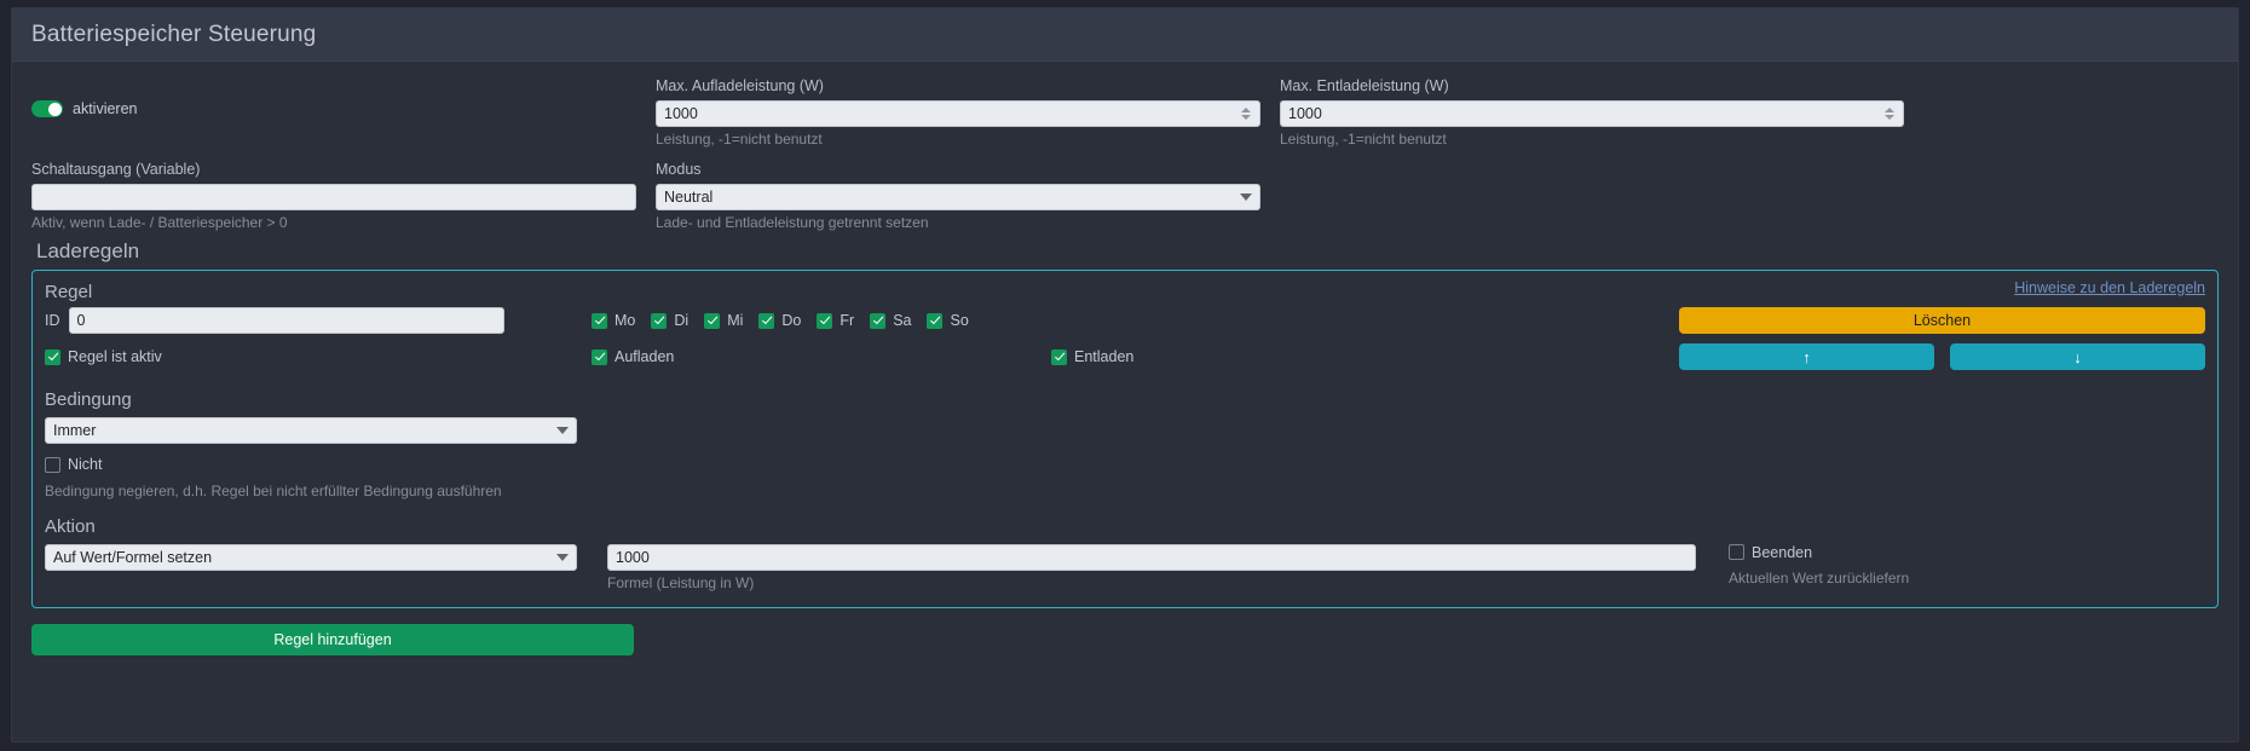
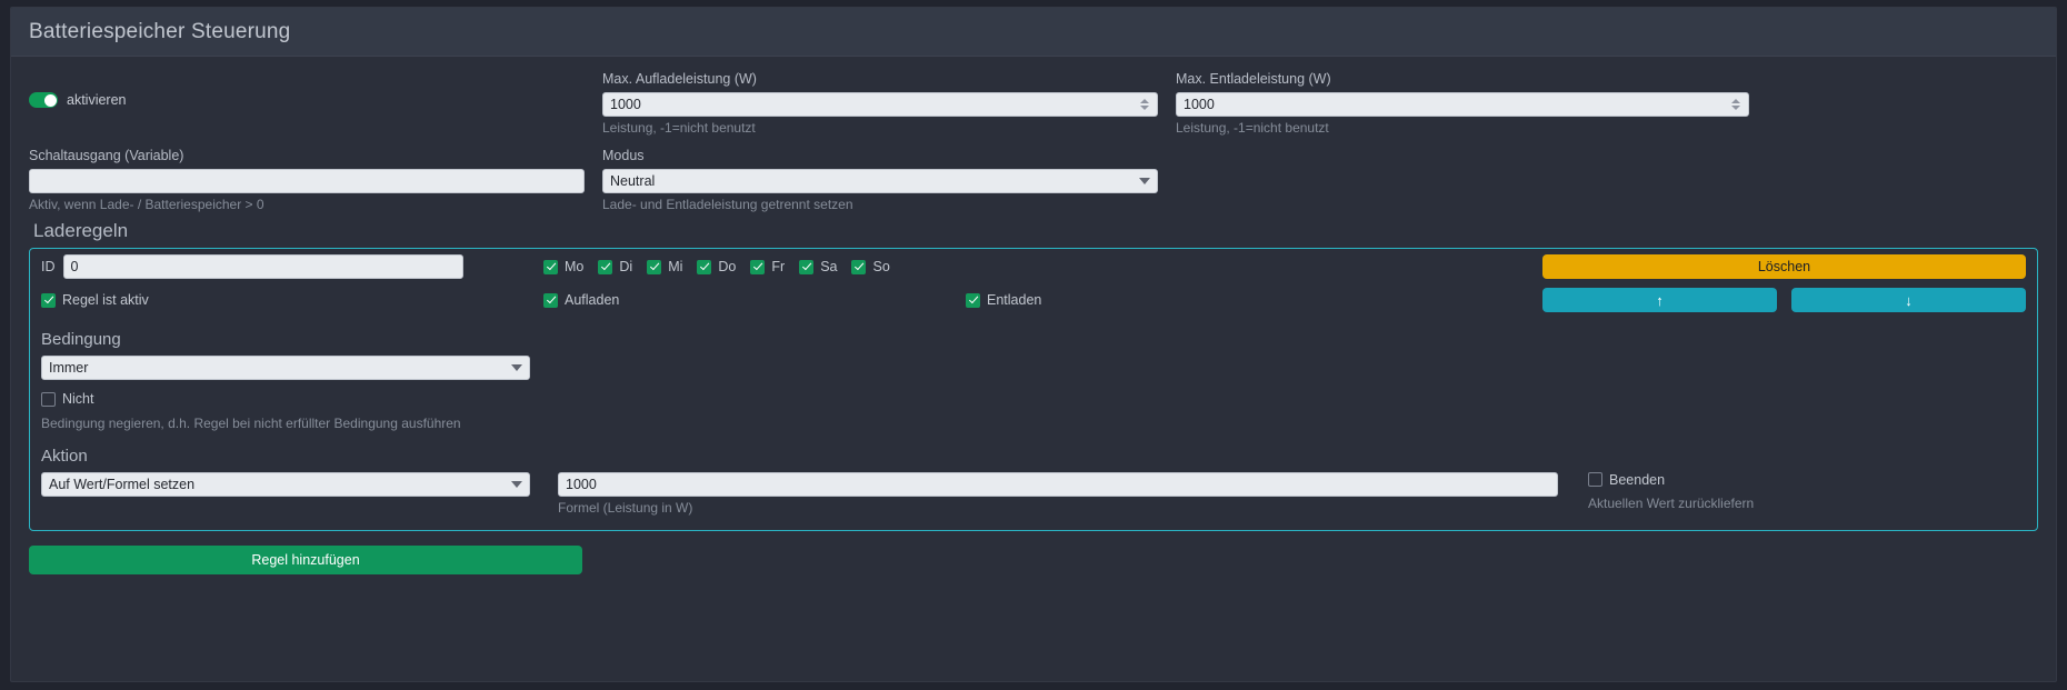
  Batteriespeicher Steuerung
  aktivieren
  Max. Aufladeleistung (W)
  1000
  Leistung, -1=nicht benutzt
  Max. Entladeleistung (W)
  1000
  Leistung, -1=nicht benutzt
  Schaltausgang (Variable)
  Aktiv, wenn Lade- / Batteriespeicher > 0
  Modus
  Neutral
  Lade- und Entladeleistung getrennt setzen
  Laderegeln
- Regel
- Hinweise zu den Laderegeln
  ID
  0
  Mo
  Di
  Mi
  Do
  Fr
  Sa
  So
  Löschen
  Regel ist aktiv
  Aufladen
  Entladen
  ↑
  ↓
  Bedingung
  Immer
  Nicht
  Bedingung negieren, d.h. Regel bei nicht erfüllter Bedingung ausführen
  Aktion
  Auf Wert/Formel setzen
  1000
  Formel (Leistung in W)
  Beenden
  Aktuellen Wert zurückliefern
  Regel hinzufügen
